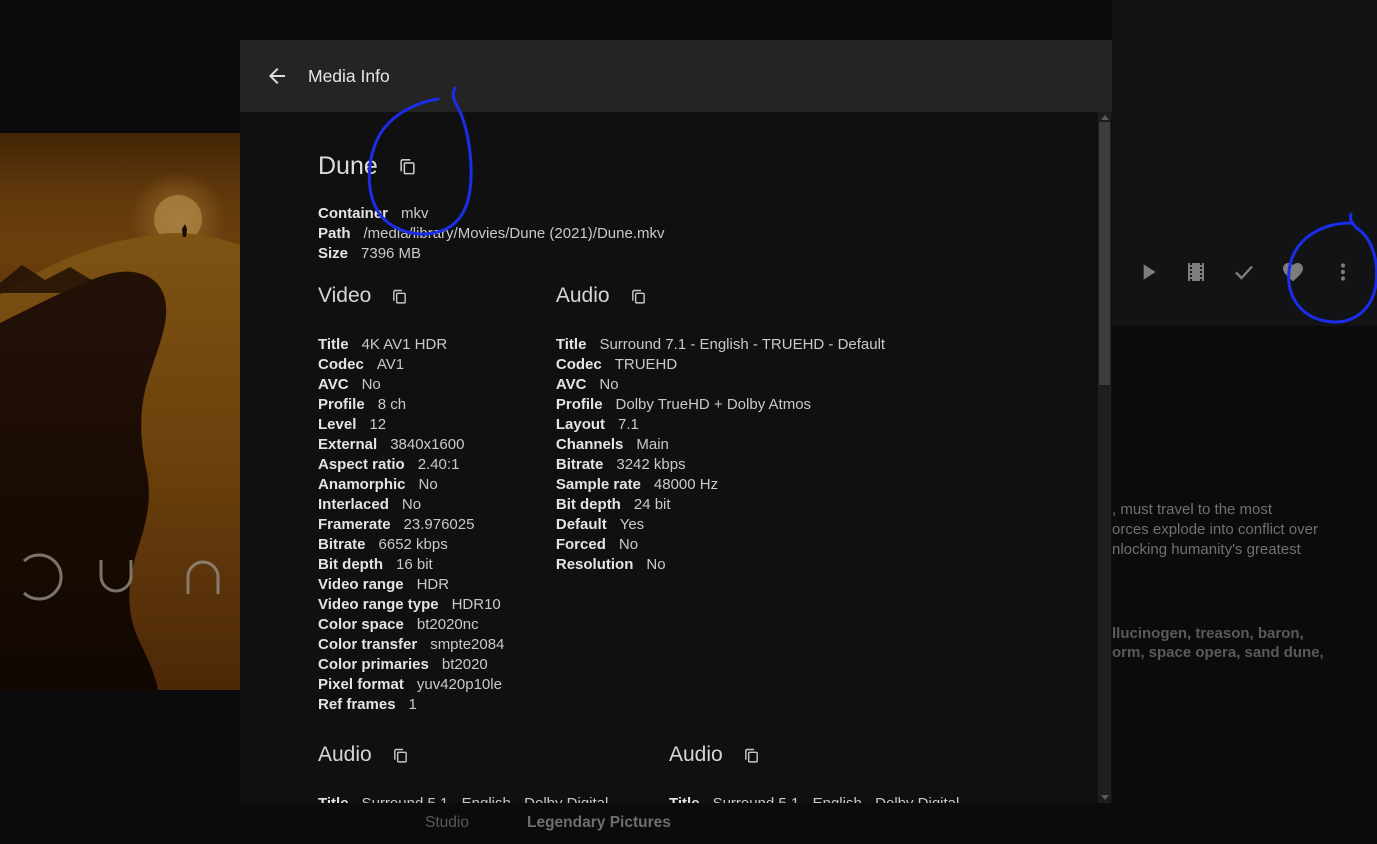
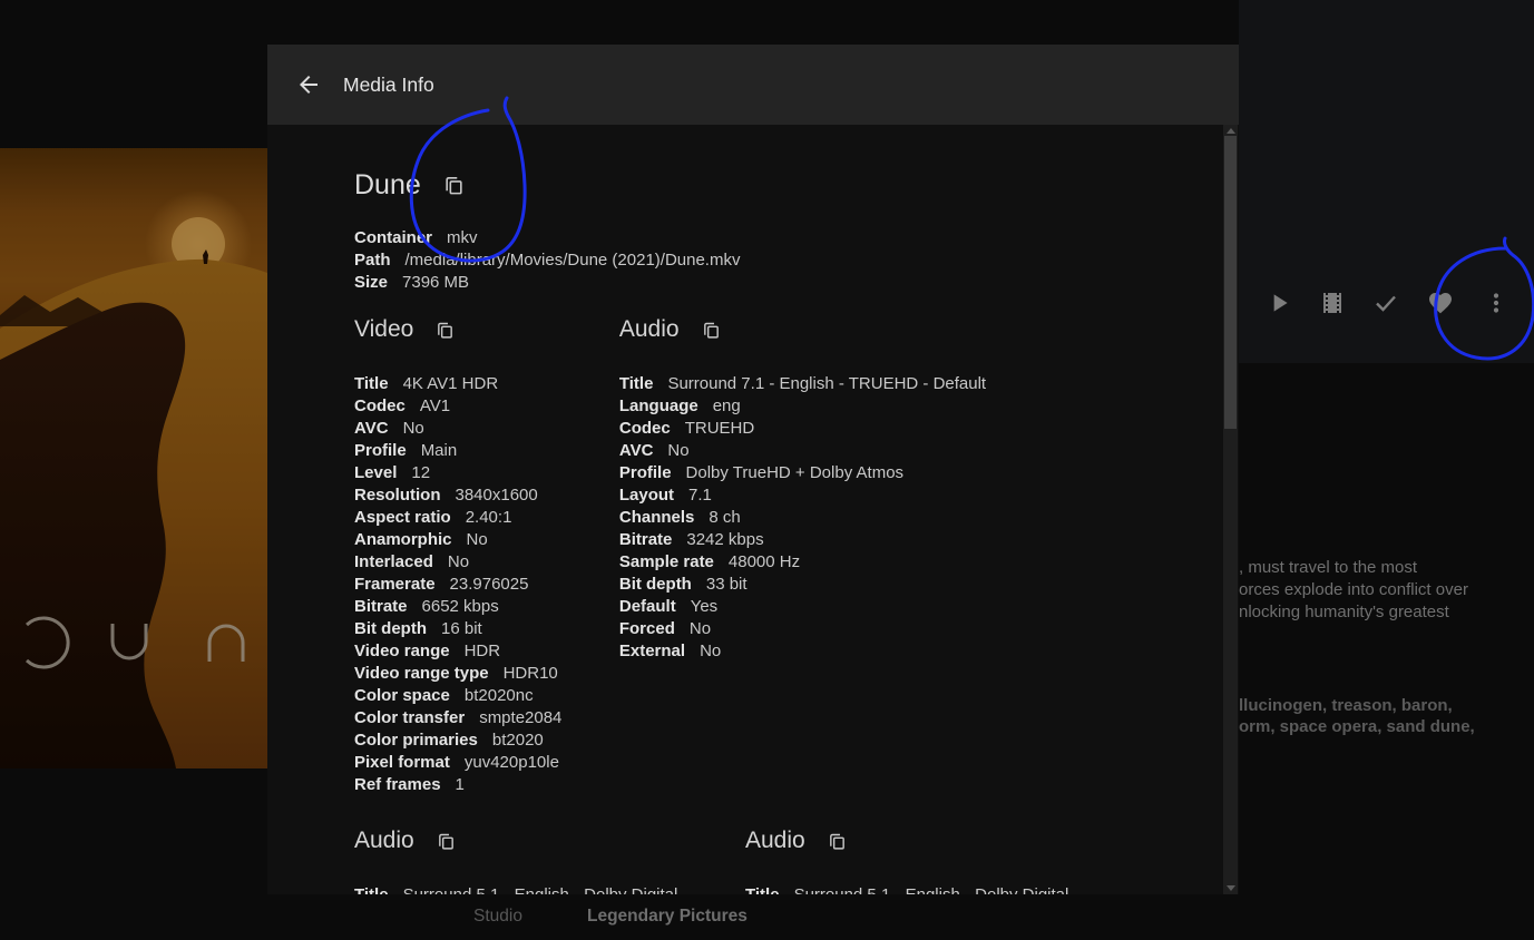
  , must travel to the most
  orces explode into conflict over
  nlocking humanity's greatest
  llucinogen, treason, baron,
  orm, space opera, sand dune,
  Studio
  Legendary Pictures
  Media Info
  Dun
  Containr mkv
  Path /mediary/Movies/Dune (2021)/Dune.mkv
  Size 7396 MB
  Video
  Title 4K AV1 HDR
  Codec AV1
  AVC No
- Profile 8 ch
+ Profile Main
  Level 12
- External 3840x1600
+ Resolution 3840x1600
  Aspect ratio 2.40:1
  Anamorphic No
  Interlaced No
  Framerate 23.976025
  Bitrate 6652 kbps
  Bit depth 16 bit
  Video range HDR
  Video range type HDR10
  Color space bt2020nc
  Color transfer smpte2084
  Color primaries bt2020
  Pixel format yuv420p10le
  Ref frames 1
  Audio
  Title Surround 7.1 - English - TRUEHD - Default
+ Language eng
  Codec TRUEHD
  AVC No
  Profile Dolby TrueHD + Dolby Atmos
  Layout 7.1
- Channels Main
+ Channels 8 ch
  Bitrate 3242 kbps
  Sample rate 48000 Hz
- Bit depth 24 bit
+ Bit depth 33 bit
  Default Yes
  Forced No
- Resolution No
+ External No
  Audio
  Audio
